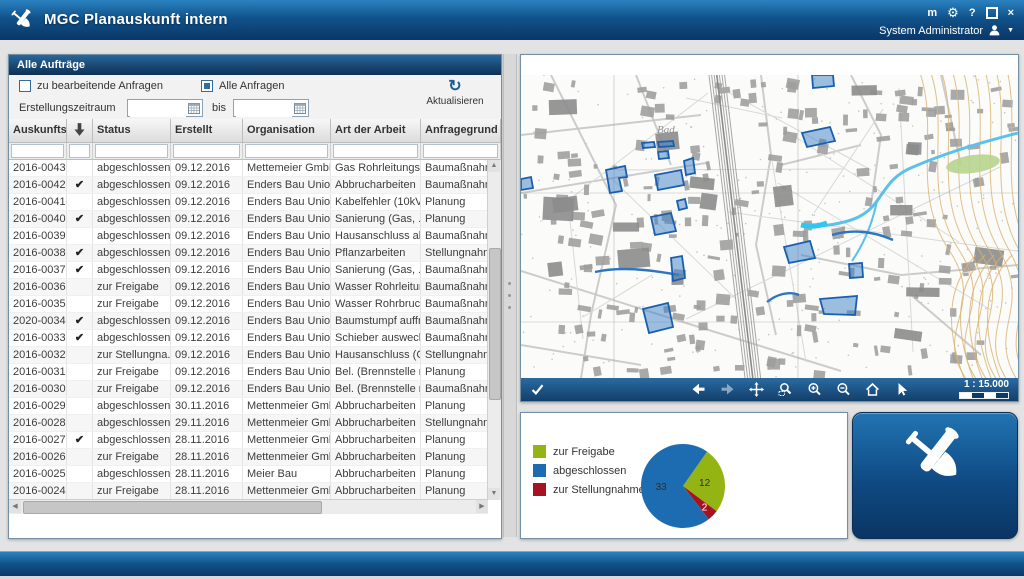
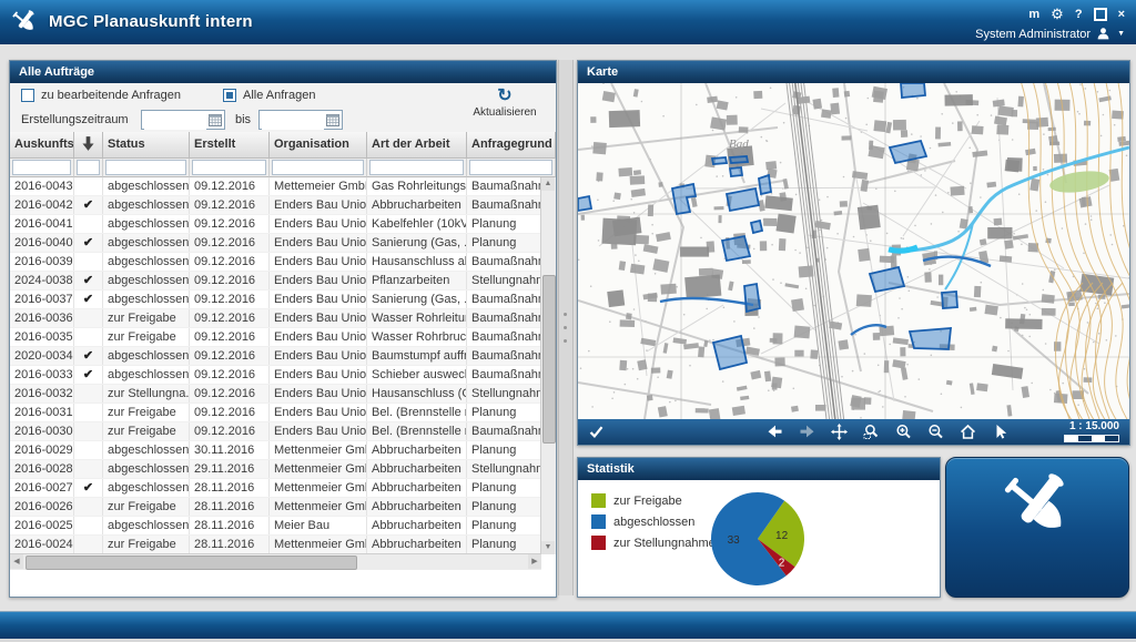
  MGC Planauskunft intern
  m
  ⚙
  ?
  ×
  System Administrator
  Alle Aufträge
  zu bearbeitende Anfragen
  Alle Anfragen
  Erstellungszeitraum
  bis
  ↻
  Aktualisieren
  Auskunfts
  Status
  Erstellt
  Organisation
  Art der Arbeit
  Anfragegrund
  2016-0043
  abgeschlossen
  09.12.2016
  Mettemeier Gmb
  Gas Rohrleitungs
  Baumaßnah
  2016-0042
  ✔
  abgeschlossen
  09.12.2016
  Enders Bau Unio
  Abbrucharbeiten
  Baumaßnah
  2016-0041
  abgeschlossen
  09.12.2016
  Enders Bau Unio
  Kabelfehler (10kV
  Planung
  2016-0040
  ✔
  abgeschlossen
  09.12.2016
  Enders Bau Unio
  Sanierung (Gas, .
  Planung
  2016-0039
  abgeschlossen
  09.12.2016
  Enders Bau Unio
  Hausanschluss a
  Baumaßnah
- 2016-0038
+ 2024-0038
  ✔
  abgeschlossen
  09.12.2016
  Enders Bau Unio
  Pflanzarbeiten
  Stellungnah
  2016-0037
  ✔
  abgeschlossen
  09.12.2016
  Enders Bau Unio
  Sanierung (Gas, .
  Baumaßnah
  2016-0036
  zur Freigabe
  09.12.2016
  Enders Bau Unio
  Wasser Rohrleitu
  Baumaßnah
  2016-0035
  zur Freigabe
  09.12.2016
  Enders Bau Unio
  Wasser Rohrbruc
  Baumaßnah
  2020-0034
  ✔
  abgeschlossen
  09.12.2016
  Enders Bau Unio
  Baumstumpf auffr
  Baumaßnah
  2016-0033
  ✔
  abgeschlossen
  09.12.2016
  Enders Bau Unio
  Schieber auswec
  Baumaßnah
  2016-0032
  zur Stellungna.
  09.12.2016
  Enders Bau Unio
  Hausanschluss (G
  Stellungnah
  2016-0031
  zur Freigabe
  09.12.2016
  Enders Bau Unio
  Bel. (Brennstelle r
  Planung
  2016-0030
  zur Freigabe
  09.12.2016
  Enders Bau Unio
  Bel. (Brennstelle r
  Baumaßnah
  2016-0029
  abgeschlossen
  30.11.2016
  Mettenmeier Gm
  Abbrucharbeiten
  Planung
  2016-0028
  abgeschlossen
  29.11.2016
  Mettenmeier Gm
  Abbrucharbeiten
  Stellungnah
  2016-0027
  ✔
  abgeschlossen
  28.11.2016
  Mettenmeier Gm
  Abbrucharbeiten
  Planung
  2016-0026
  zur Freigabe
  28.11.2016
  Mettenmeier Gm
  Abbrucharbeiten
  Planung
  2016-0025
  abgeschlossen
  28.11.2016
  Meier Bau
  Abbrucharbeiten
  Planung
  2016-0024
  zur Freigabe
  28.11.2016
  Mettenmeier Gm
  Abbrucharbeiten
  Planung
+ Karte
  Bad
  1 : 15.000
+ Statistik
  zur Freigabe
  abgeschlossen
  zur Stellungnahm
  12
  2
  33
